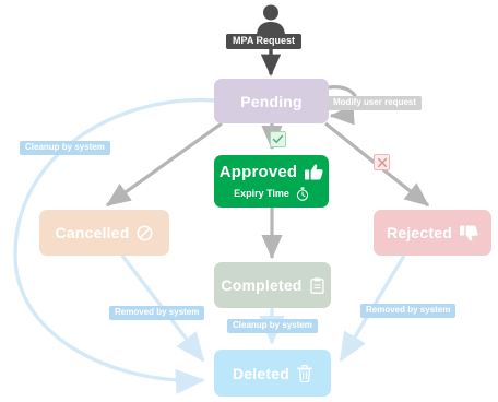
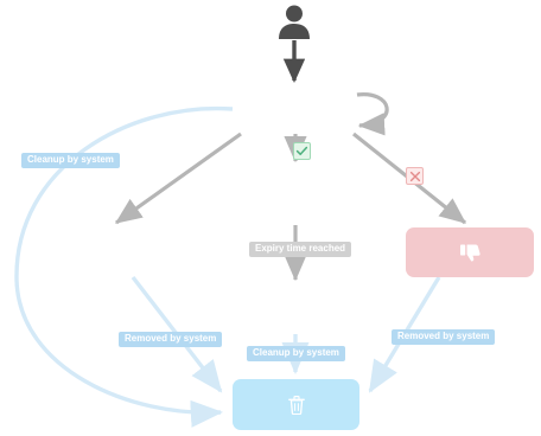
- MPA Request
- Pending
- Approved
- Expiry Time
- Cancelled
- Rejected
- Completed
- Deleted
- Modify user request
  Cleanup by system
+ Expiry time reached
  Cleanup by system
  Removed by system
  Removed by system
